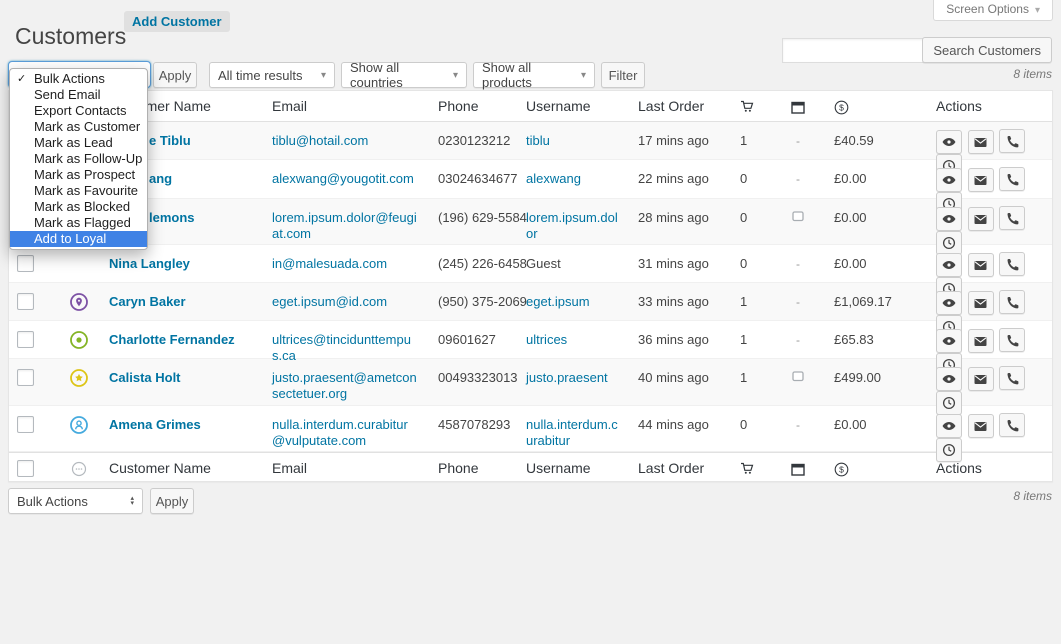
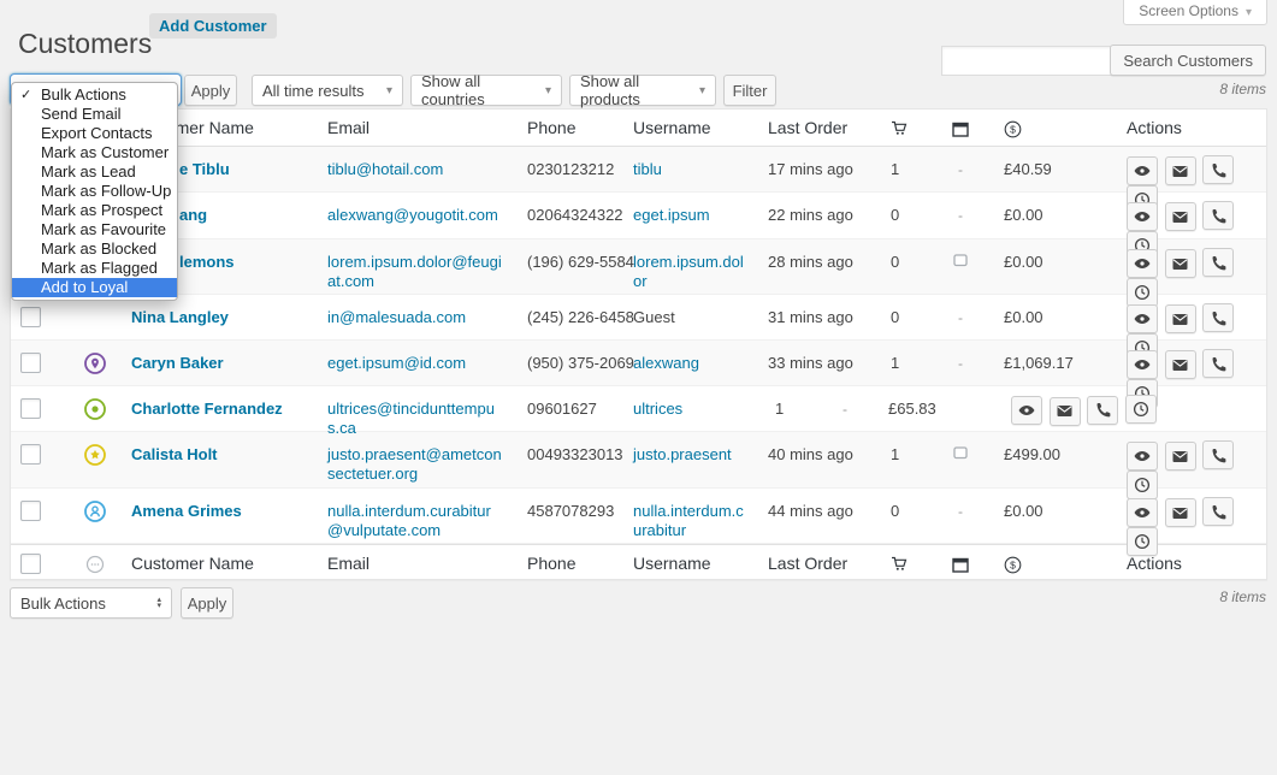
  Customers
  Add Customer
  Screen Options
  ▾
  Search Customers
  8 items
  Apply
  All time results
  ▾
  Show all countries
  ▾
  Show all products
  ▾
  Filter
  Email
  Phone
  Username
  Last Order
  $
  Actions
  e Tiblu
  tiblu@hotail.com
  0230123212
  tiblu
  17 mins ago
  1
  -
  £40.59
  ang
  alexwang@yougotit.com
- 03024634677
+ 02064324322
- alexwang
+ eget.ipsum
  22 mins ago
  0
  -
  £0.00
  lemons
  lorem.ipsum.dolor@feugiat.com
  (196) 629-5584
  lorem.ipsum.dolor
  28 mins ago
  0
  £0.00
  Nina Langley
  in@malesuada.com
  (245) 226-6458
  Guest
  31 mins ago
  0
  -
  £0.00
  Caryn Baker
  eget.ipsum@id.com
  (950) 375-2069
- eget.ipsum
+ alexwang
  33 mins ago
  1
  -
  £1,069.17
  Charlotte Fernandez
  ultrices@tincidunttempus.ca
  09601627
  ultrices
- 36 mins ago
  1
  -
  £65.83
  Calista Holt
  justo.praesent@ametconsectetuer.org
  00493323013
  justo.praesent
  40 mins ago
  1
  £499.00
  Amena Grimes
  nulla.interdum.curabitur@vulputate.com
  4587078293
  nulla.interdum.curabitur
  44 mins ago
  0
  -
  £0.00
  Customer Name
  Email
  Phone
  Username
  Last Order
  $
  Actions
  ✓
  Bulk Actions
  Send Email
  Export Contacts
  Mark as Customer
  Mark as Lead
  Mark as Follow-Up
  Mark as Prospect
  Mark as Favourite
  Mark as Blocked
  Mark as Flagged
  Add to Loyal
  Bulk Actions
  Apply
  8 items
